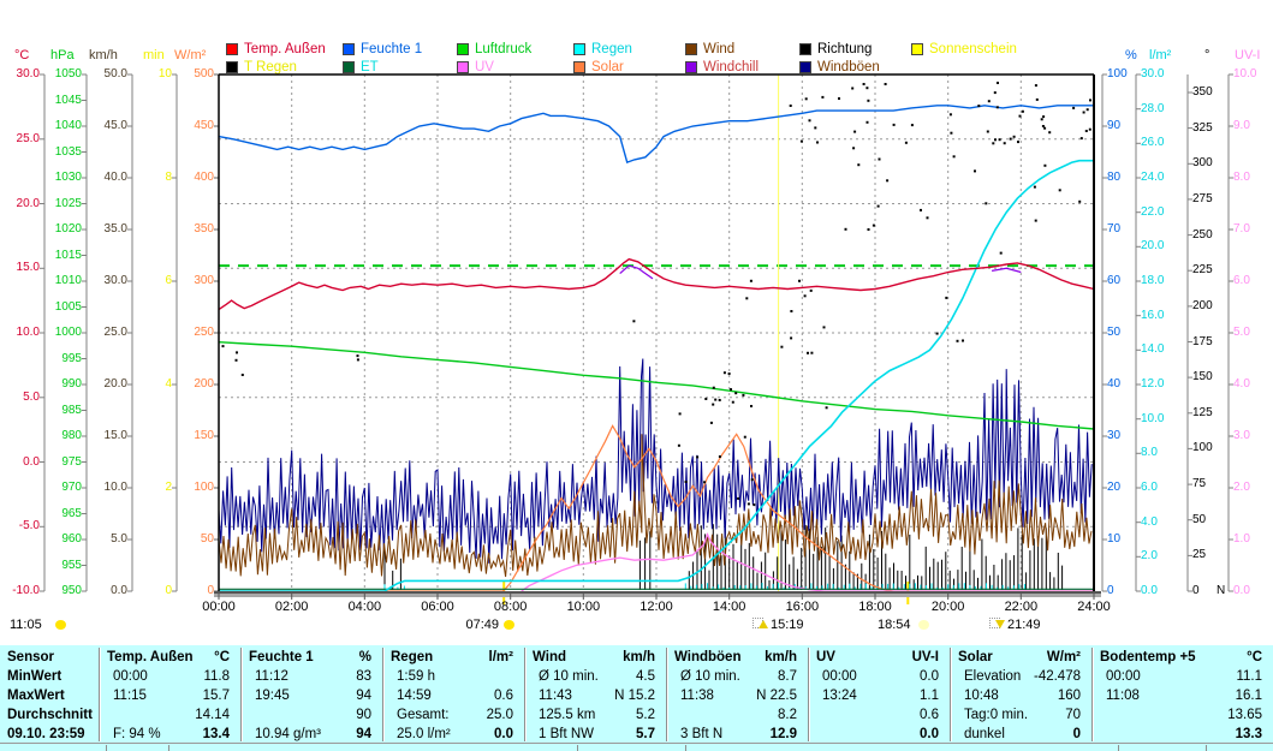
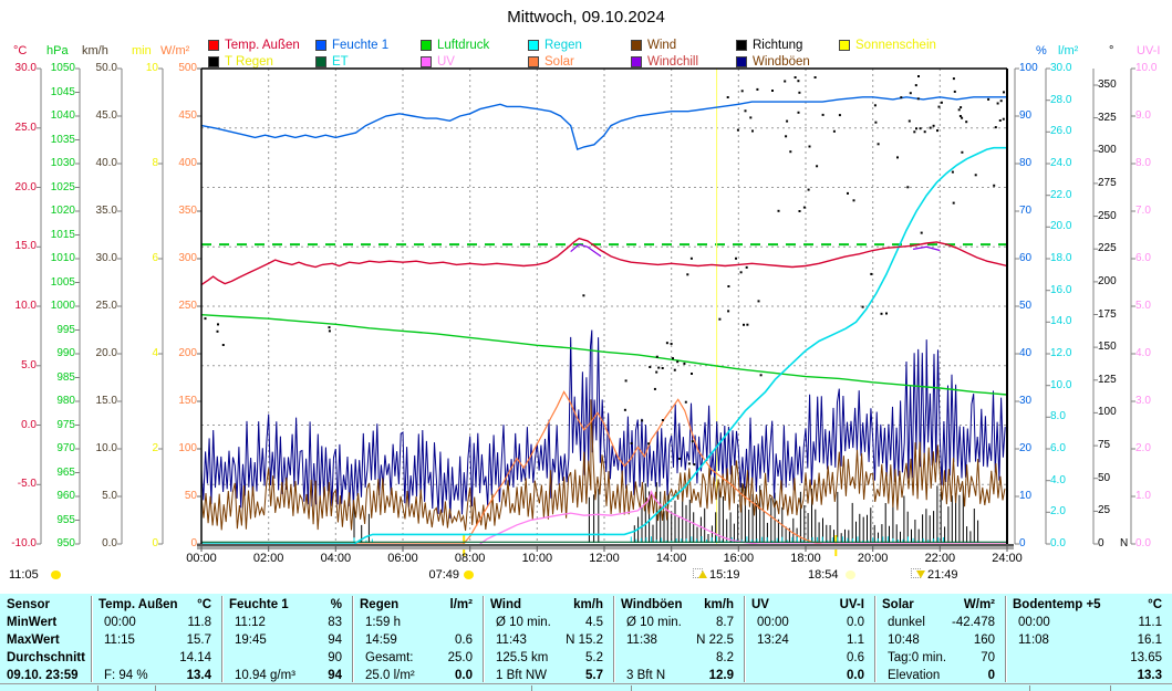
+ Mittwoch, 09.10.2024
  Temp. Außen
  Feuchte 1
  Luftdruck
  Regen
  Wind
  Richtung
  Sonnenschein
  T Regen
  ET
  UV
  Solar
  Windchill
  Windböen
  °C
  hPa
  km/h
  min
  W/m²
  %
  l/m²
  °
  UV-I
  30.0
  25.0
  20.0
  15.0
  10.0
  5.0
  0.0
  -5.0
  -10.0
  1050
  1045
  1040
  1035
  1030
  1025
  1020
  1015
  1010
  1005
  1000
  995
  990
  985
  980
  975
  970
  965
  960
  955
  950
  50.0
  45.0
  40.0
  35.0
  30.0
  25.0
  20.0
  15.0
  10.0
  5.0
  0.0
  10
  8
  6
  4
  2
  0
  500
  450
  400
  350
  300
  250
  200
  150
  100
  50
  0
  100
  90
  80
  70
  60
  50
  40
  30
  20
  10
  0
  30.0
  28.0
  26.0
  24.0
  22.0
  20.0
  18.0
  16.0
  14.0
  12.0
  10.0
  8.0
  6.0
  4.0
  2.0
  0.0
  350
  325
  300
  275
  250
  225
  200
  175
  150
  125
  100
  75
  50
  25
  0
  N
  10.0
  9.0
  8.0
  7.0
  6.0
  5.0
  4.0
  3.0
  2.0
  1.0
  0.0
  00:00
  02:00
  04:00
  06:00
  08:00
  10:00
  12:00
  14:00
  16:00
  18:00
  20:00
  22:00
  24:00
  11:05
  07:49
  15:19
  18:54
  21:49
  Sensor
  MinWert
  MaxWert
  Durchschnitt
  09.10. 23:59
  Temp. Außen
  °C
  00:00
  11.8
  11:15
  15.7
  14.14
  F: 94 %
  13.4
  Feuchte 1
  %
  11:12
  83
  19:45
  94
  90
  10.94 g/m³
  94
  Regen
  l/m²
  1:59 h
  14:59
  0.6
  Gesamt:
  25.0
  25.0 l/m²
  0.0
  Wind
  km/h
  Ø 10 min.
  4.5
  11:43
  N 15.2
  125.5 km
  5.2
  1 Bft NW
  5.7
  Windböen
  km/h
  Ø 10 min.
  8.7
  11:38
  N 22.5
  8.2
  3 Bft N
  12.9
  UV
  UV-I
  00:00
  0.0
  13:24
  1.1
  0.6
  0.0
  Solar
  W/m²
- Elevation
+ dunkel
  -42.478
  10:48
  160
  Tag:0 min.
  70
- dunkel
+ Elevation
  0
  Bodentemp +5
  °C
  00:00
  11.1
  11:08
  16.1
  13.65
  13.3
